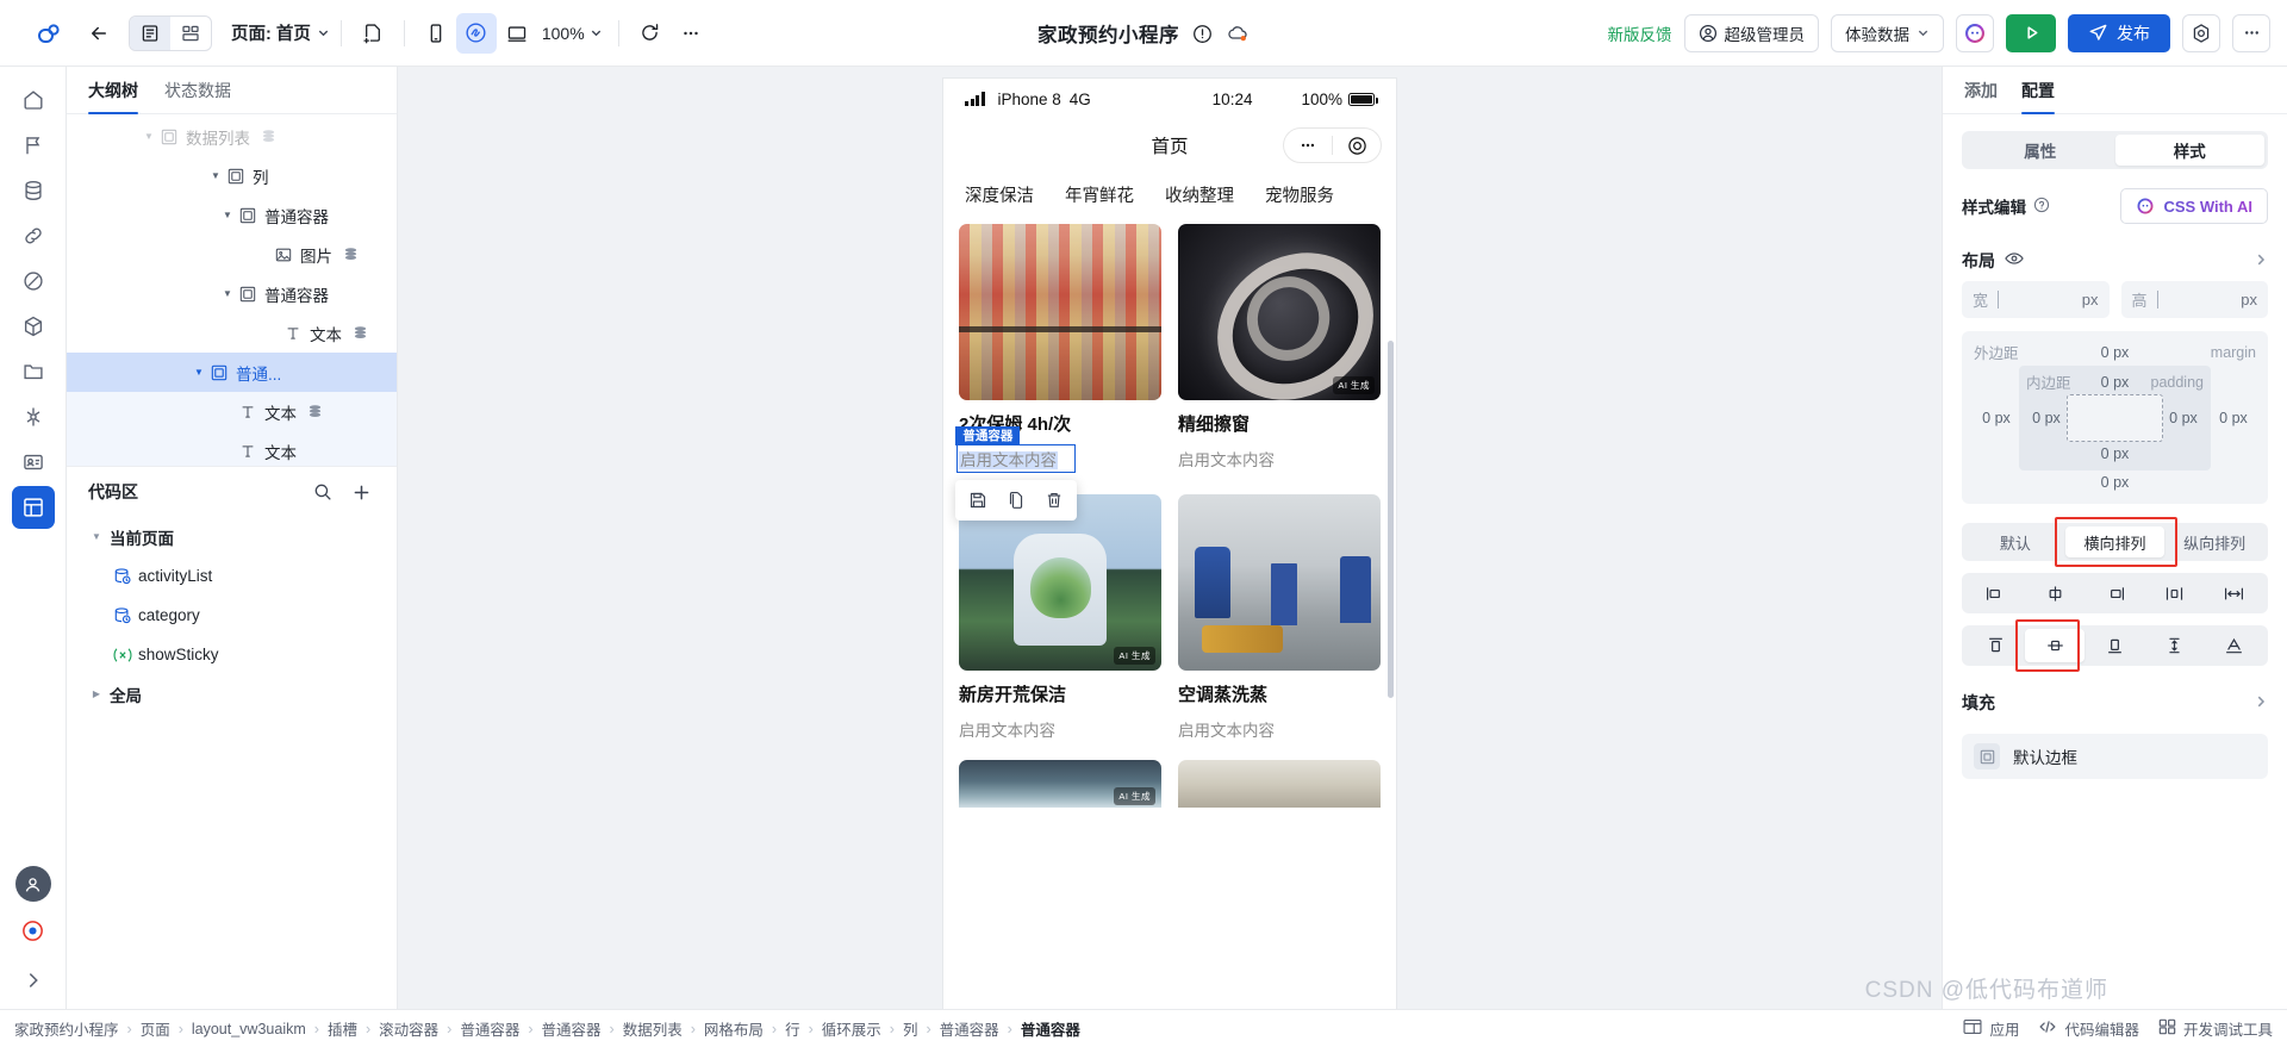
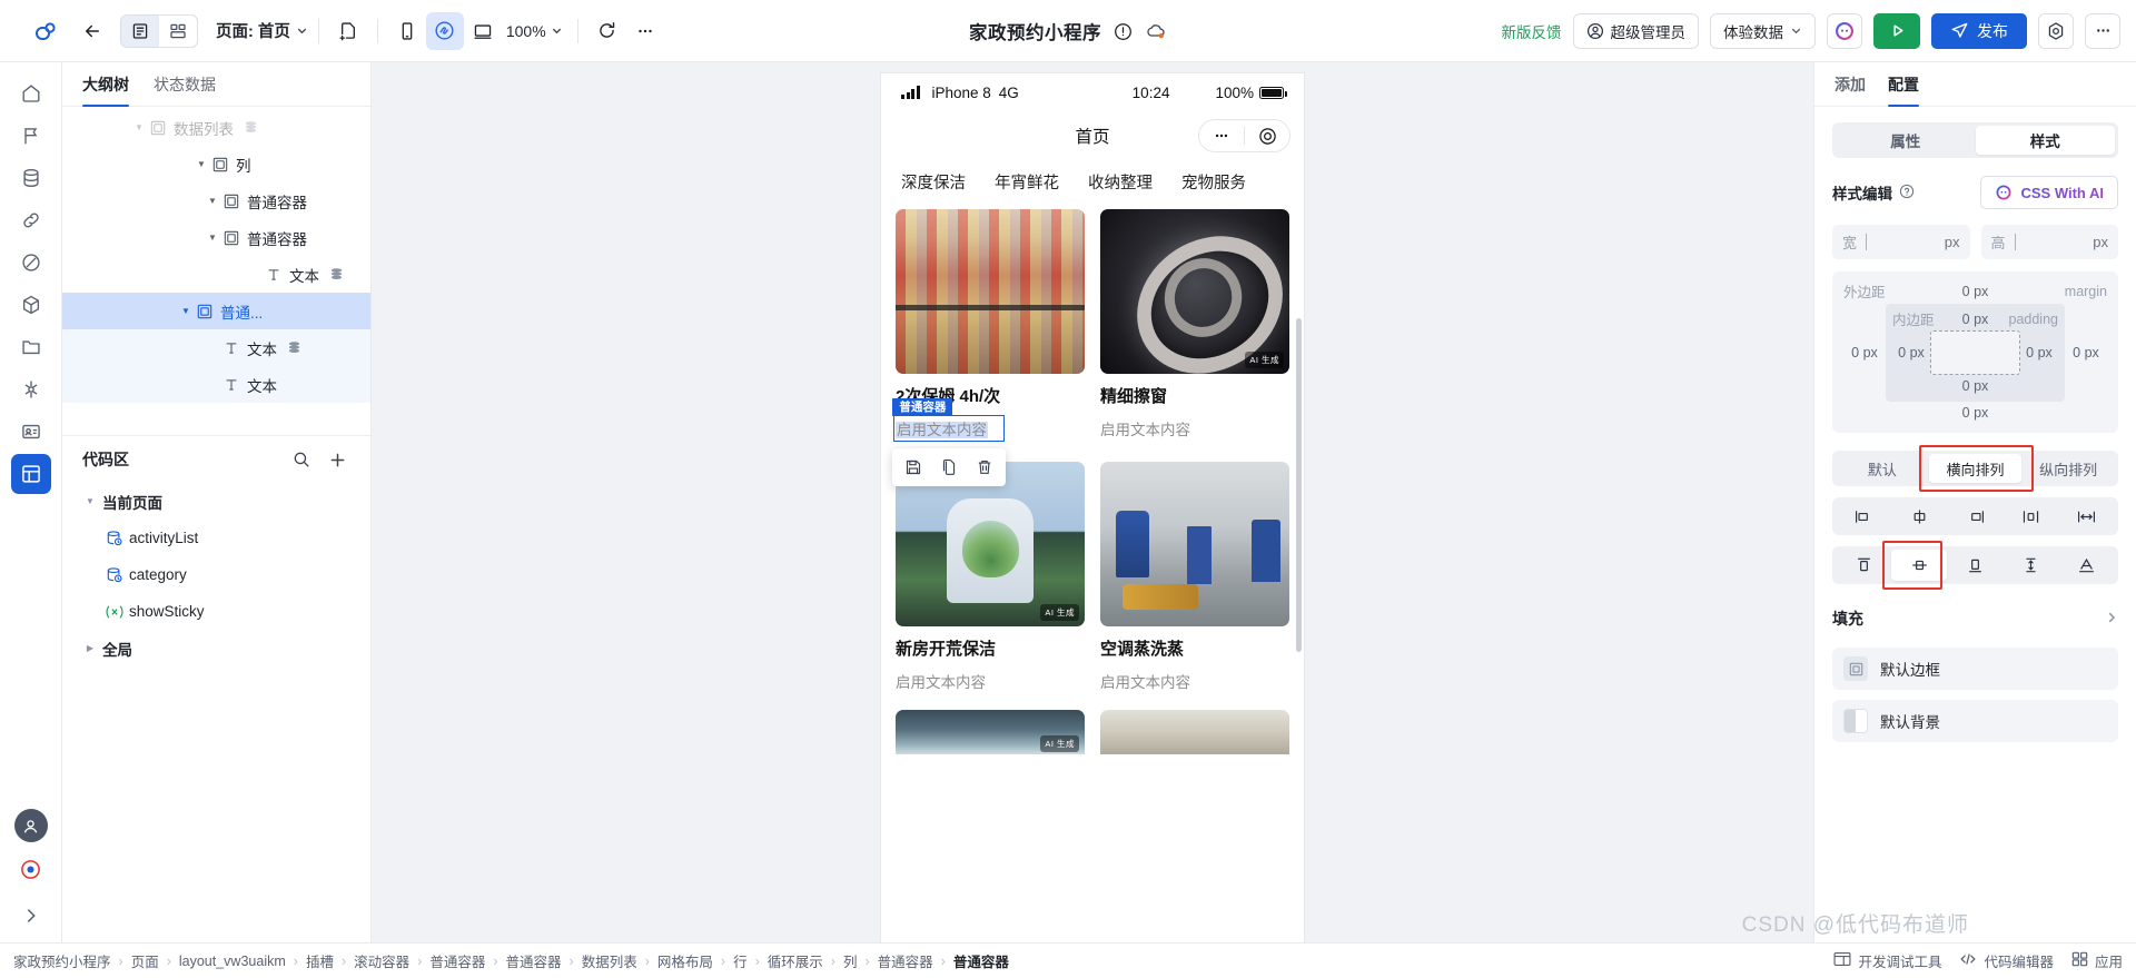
  页面: 首页
  100%
  家政预约小程序
  新版反馈
  超级管理员
  体验数据
  发布
  大纲树
  状态数据
  ▼
  数据列表
  ▼
  列
  ▼
  普通容器
- 图片
  ▼
  普通容器
  文本
  ▼
  普通...
  文本
  文本
  代码区
  ▼
  当前页面
  activityList
  category
  showSticky
  ▶
  全局
  iPhone 8
  4G
  10:24
  100%
  首页
  深度保洁
  年宵鲜花
  收纳整理
  宠物服务
  2次保姆 4h/次
  普通容器
  启用文本内容
  AI 生成
  精细擦窗
  启用文本内容
  AI 生成
  新房开荒保洁
  启用文本内容
  空调蒸洗蒸
  启用文本内容
  AI 生成
  添加
  配置
  属性
  样式
  样式编辑
  CSS With AI
- 布局
  宽
  px
  高
  px
  外边距
  0 px
  margin
  0 px
  内边距
  0 px
  padding
  0 px
  0 px
  0 px
  0 px
  0 px
  默认
  横向排列
  纵向排列
  填充
  默认边框
+ 默认背景
  CSDN @低代码布道师
  家政预约小程序
  ›
  页面
  ›
  layout_vw3uaikm
  ›
  插槽
  ›
  滚动容器
  ›
  普通容器
  ›
  普通容器
  ›
  数据列表
  ›
  网格布局
  ›
  行
  ›
  循环展示
  ›
  列
  ›
  普通容器
  ›
  普通容器
- 应用
+ 开发调试工具
  代码编辑器
- 开发调试工具
+ 应用
